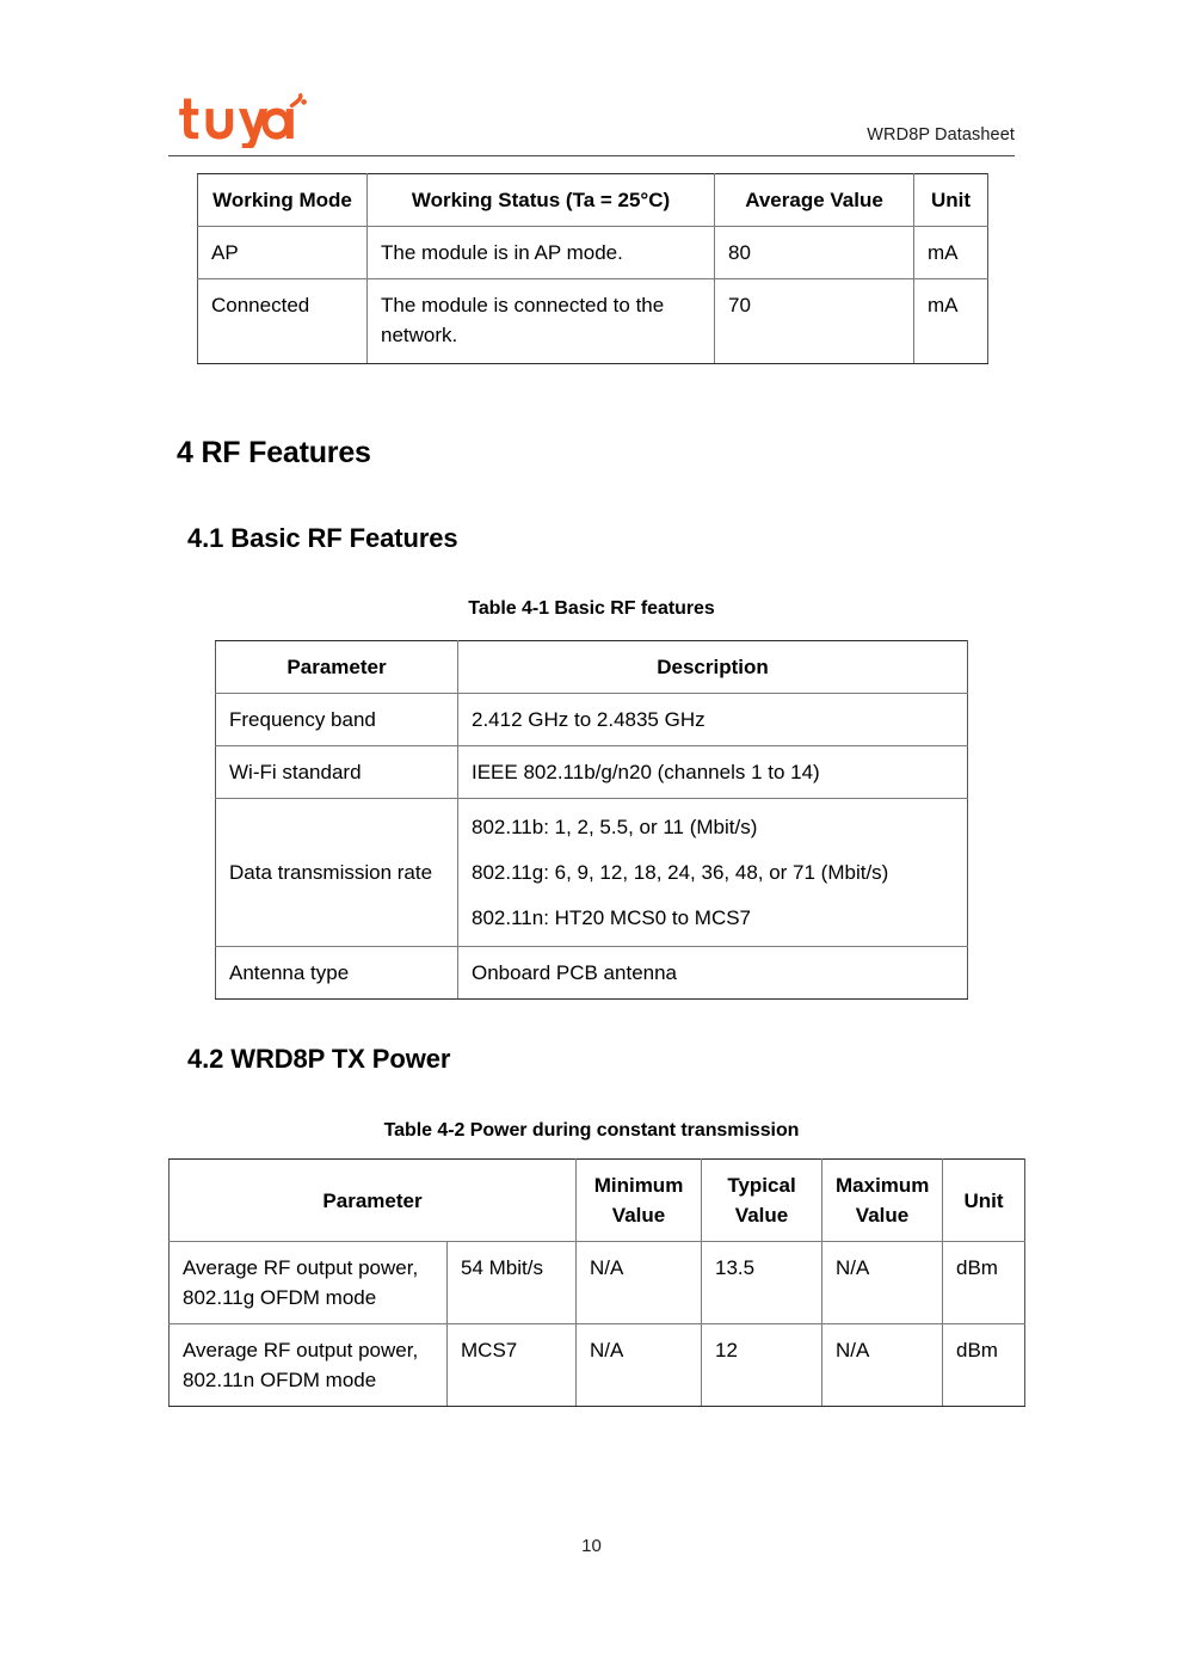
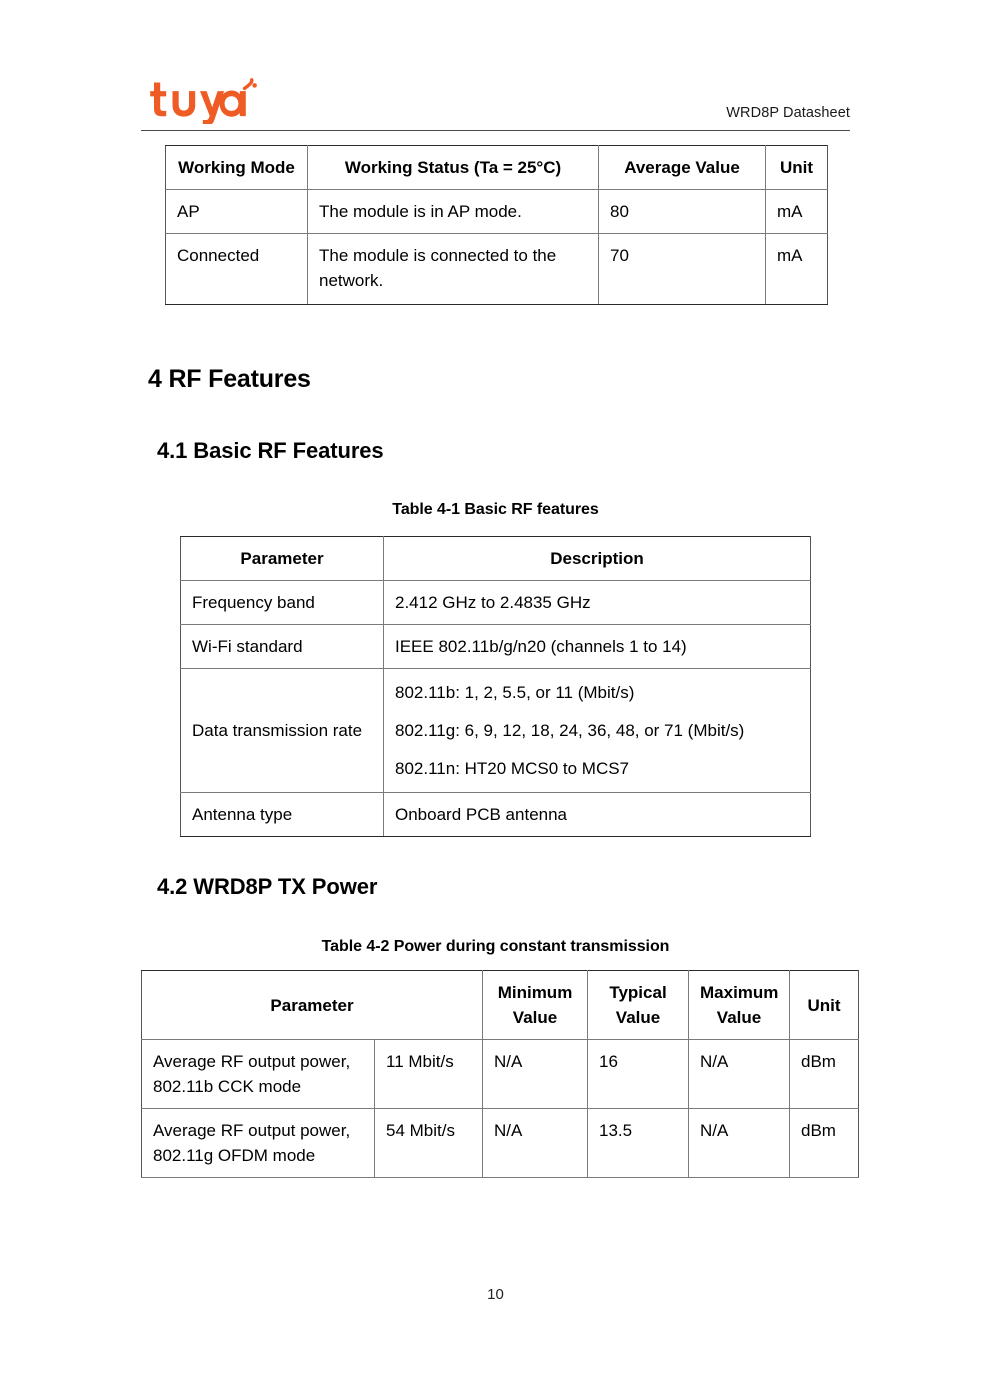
  WRD8P Datasheet
  Working Mode	Working Status (Ta = 25°C)	Average Value	Unit
  AP	The module is in AP mode.	80	mA
  Connected	The module is connected to the network.	70	mA
  4 RF Features
  4.1 Basic RF Features
  Table 4-1 Basic RF features
  Parameter	Description
  Frequency band	2.412 GHz to 2.4835 GHz
  Wi-Fi standard	IEEE 802.11b/g/n20 (channels 1 to 14)
  Data transmission rate	802.11b: 1, 2, 5.5, or 11 (Mbit/s) 802.11g: 6, 9, 12, 18, 24, 36, 48, or 71 (Mbit/s) 802.11n: HT20 MCS0 to MCS7
  Antenna type	Onboard PCB antenna
  4.2 WRD8P TX Power
  Table 4-2 Power during constant transmission
  Parameter	Minimum Value	Typical Value	Maximum Value	Unit
+ Average RF output power, 802.11b CCK mode	11 Mbit/s	N/A	16	N/A	dBm
  Average RF output power, 802.11g OFDM mode	54 Mbit/s	N/A	13.5	N/A	dBm
- Average RF output power, 802.11n OFDM mode	MCS7	N/A	12	N/A	dBm
  10
